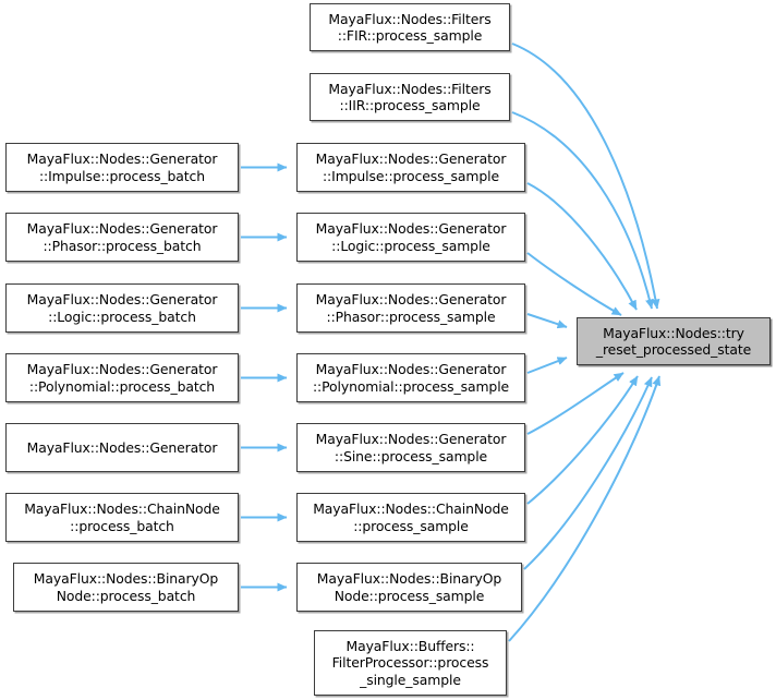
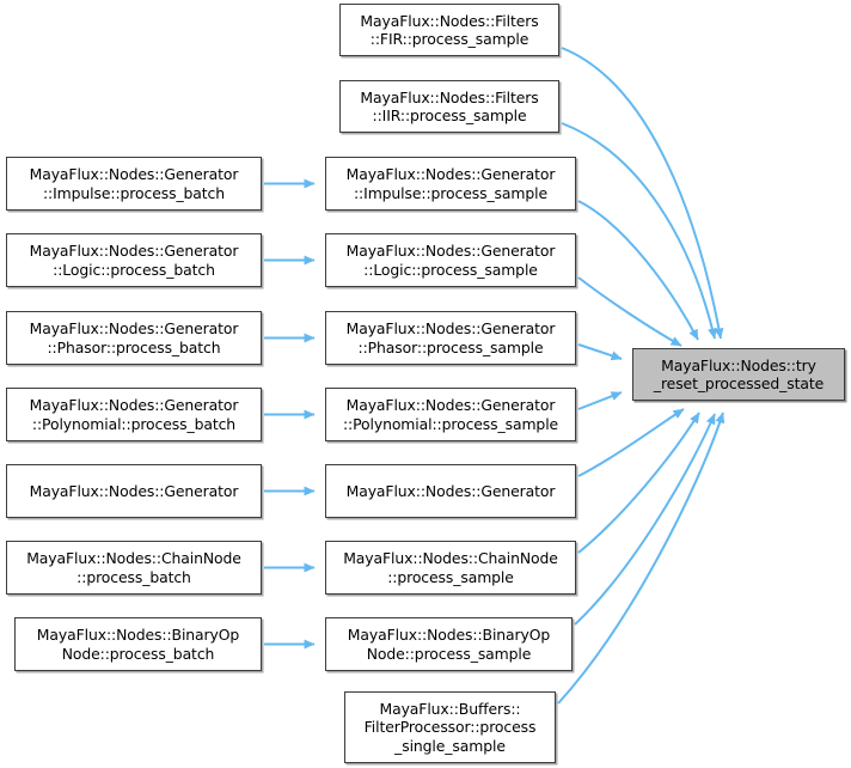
  MayaFlux::Nodes::Generator
  ::Impulse::process_batch
  MayaFlux::Nodes::Generator
- ::Phasor::process_batch
+ ::Logic::process_batch
  MayaFlux::Nodes::Generator
- ::Logic::process_batch
+ ::Phasor::process_batch
  MayaFlux::Nodes::Generator
  ::Polynomial::process_batch
  MayaFlux::Nodes::Generator
  MayaFlux::Nodes::ChainNode
  ::process_batch
  MayaFlux::Nodes::BinaryOp
  Node::process_batch
  MayaFlux::Nodes::Filters
  ::FIR::process_sample
  MayaFlux::Nodes::Filters
  ::IIR::process_sample
  MayaFlux::Nodes::Generator
  ::Impulse::process_sample
  MayaFlux::Nodes::Generator
  ::Logic::process_sample
  MayaFlux::Nodes::Generator
  ::Phasor::process_sample
  MayaFlux::Nodes::Generator
  ::Polynomial::process_sample
  MayaFlux::Nodes::Generator
- ::Sine::process_sample
  MayaFlux::Nodes::ChainNode
  ::process_sample
  MayaFlux::Nodes::BinaryOp
  Node::process_sample
  MayaFlux::Buffers::
  FilterProcessor::process
  _single_sample
  MayaFlux::Nodes::try
  _reset_processed_state
